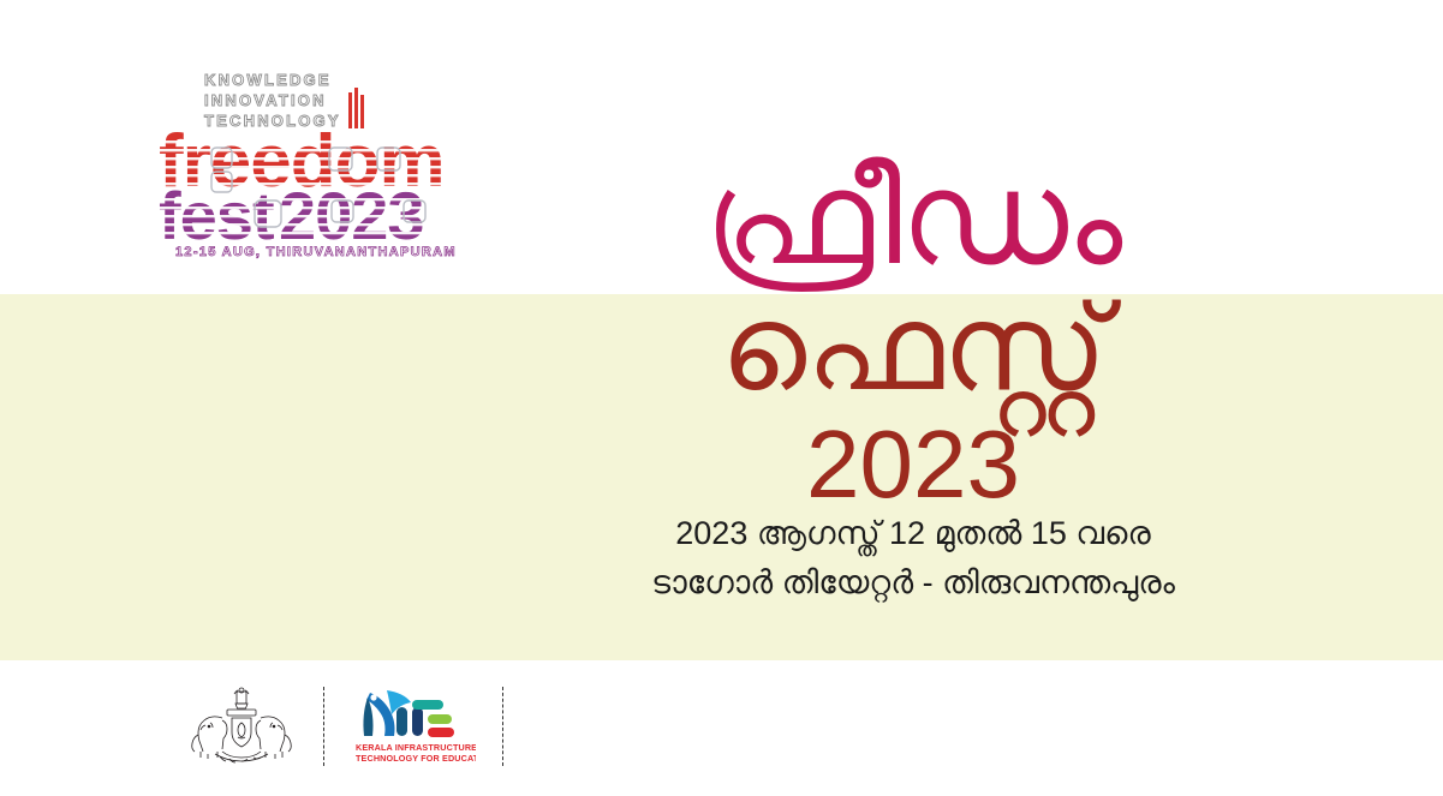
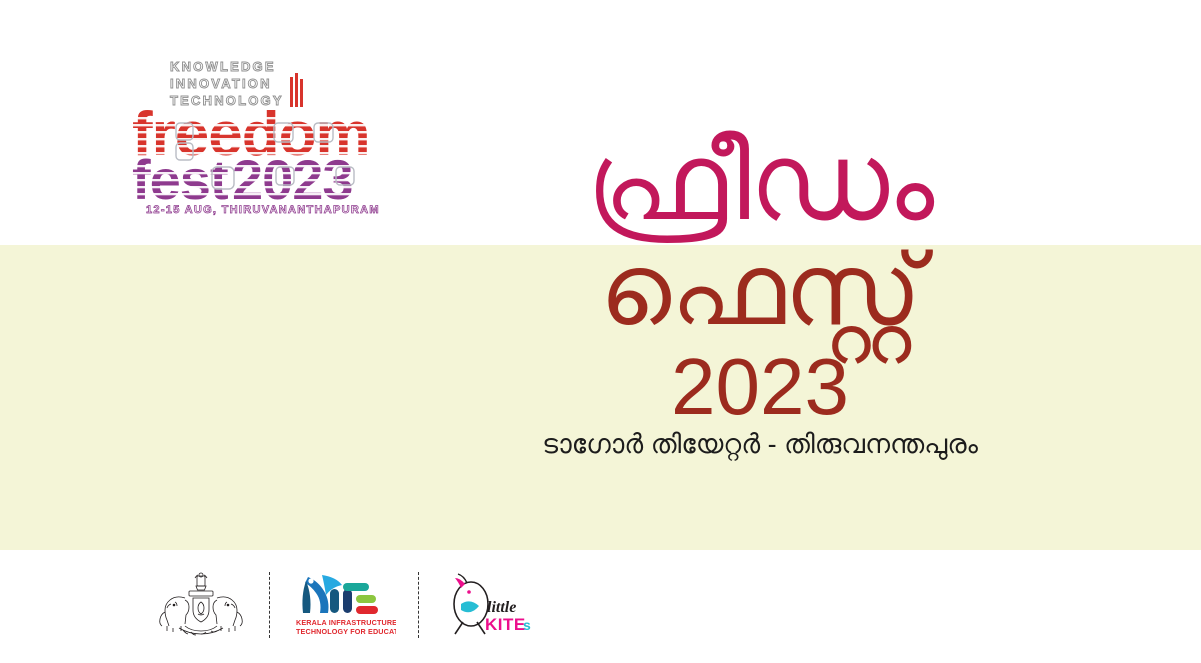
  KNOWLEDGE
  INNOVATION
  TECHNOLOGY
  freedom
  12-15 AUG, THIRUVANANTHAPURAM
  ഫ്രീഡം
  ഫെസ്റ്റ്
  2023
- 2023 ആഗസ്ത് 12 മുതൽ 15 വരെ
  ടാഗോർ തിയേറ്റർ - തിരുവനന്തപുരം
  KERALA INFRASTRUCTURE
  TECHNOLOGY FOR EDUCA
+ little
+ KITE
+ s
